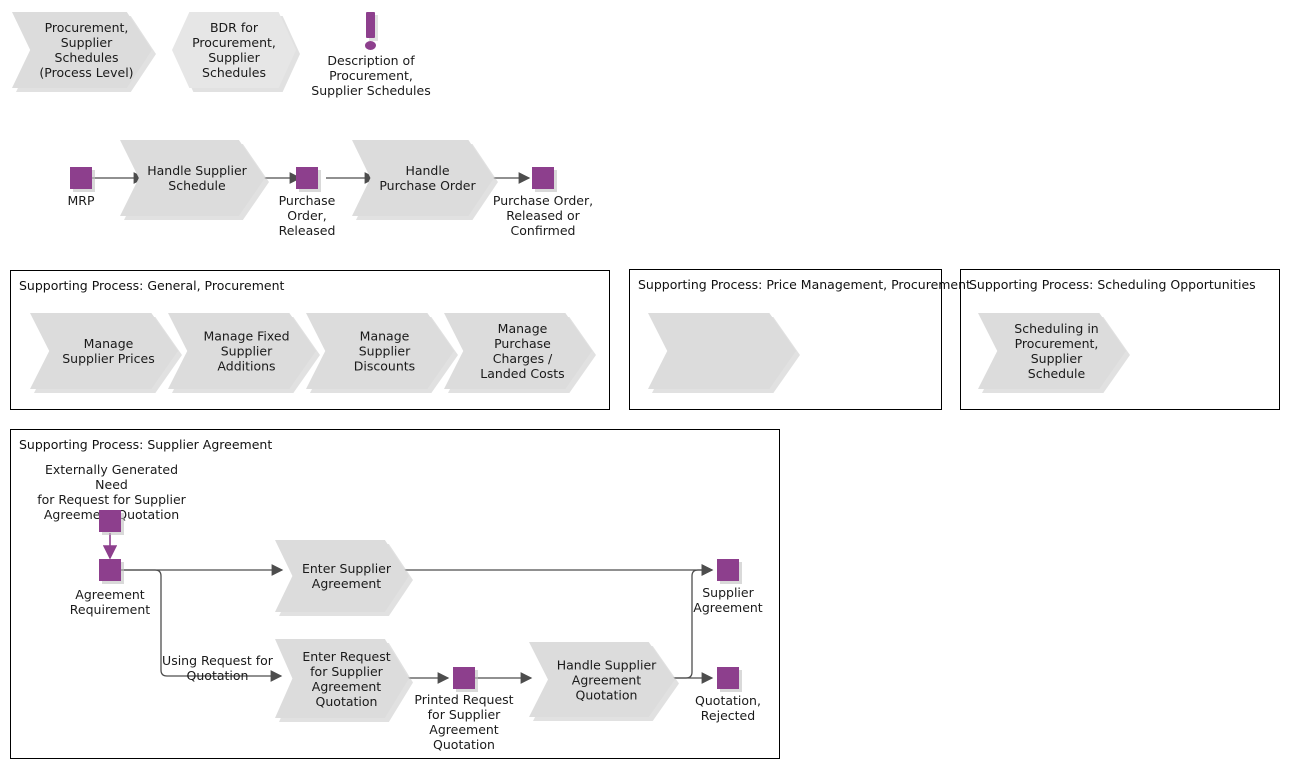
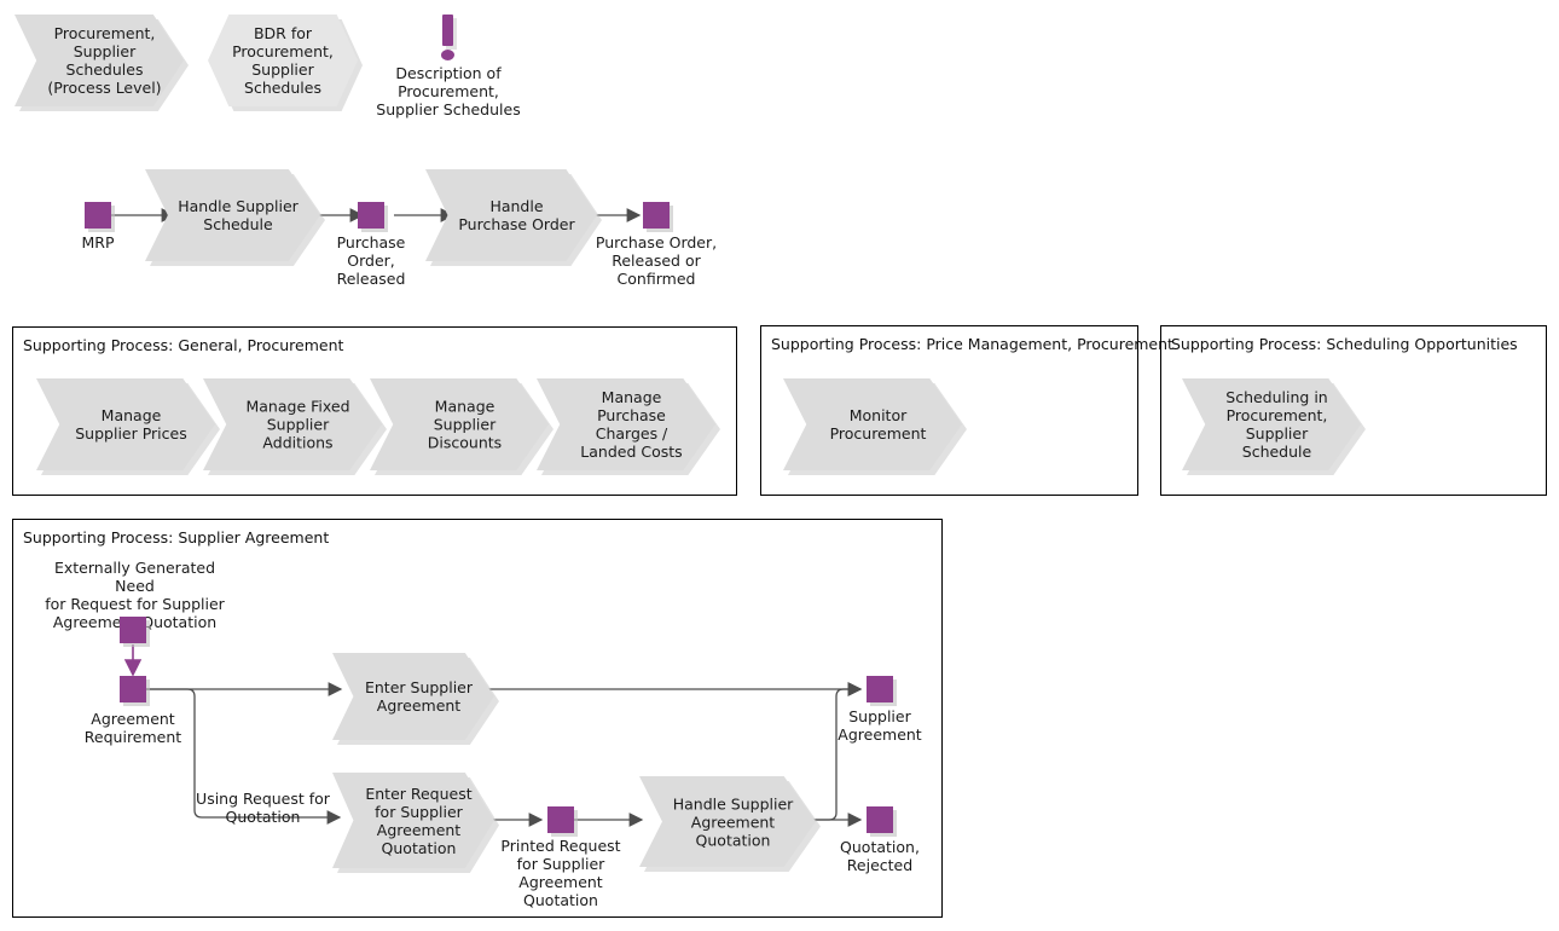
  Procurement,
  Supplier
  Schedules
  (Process Level)
  BDR for
  Procurement,
  Supplier
  Schedules
  Description of
  Procurement,
  Supplier Schedules
  MRP
  Handle Supplier
  Schedule
  Purchase
  Order,
  Released
  Handle
  Purchase Order
  Purchase Order,
  Released or
  Confirmed
  Supporting Process: General, Procurement
  Manage
  Supplier Prices
  Manage Fixed
  Supplier
  Additions
  Manage
  Supplier
  Discounts
  Manage
  Purchase
  Charges /
  Landed Costs
  Supporting Process: Price Management, Procurement
+ Monitor
+ Procurement
  Supporting Process: Scheduling Opportunities
  Scheduling in
  Procurement,
  Supplier
  Schedule
  Supporting Process: Supplier Agreement
  Externally Generated Need
  for Request for Supplier
  Agreeme Quotation
  Agreement
  Requirement
  Enter Supplier
  Agreement
  Supplier
  Agreement
  Using Request for
  Quotation
  Enter Request
  for Supplier
  Agreement
  Quotation
  Printed Request
  for Supplier
  Agreement
  Quotation
  Handle Supplier
  Agreement
  Quotation
  Quotation,
  Rejected
